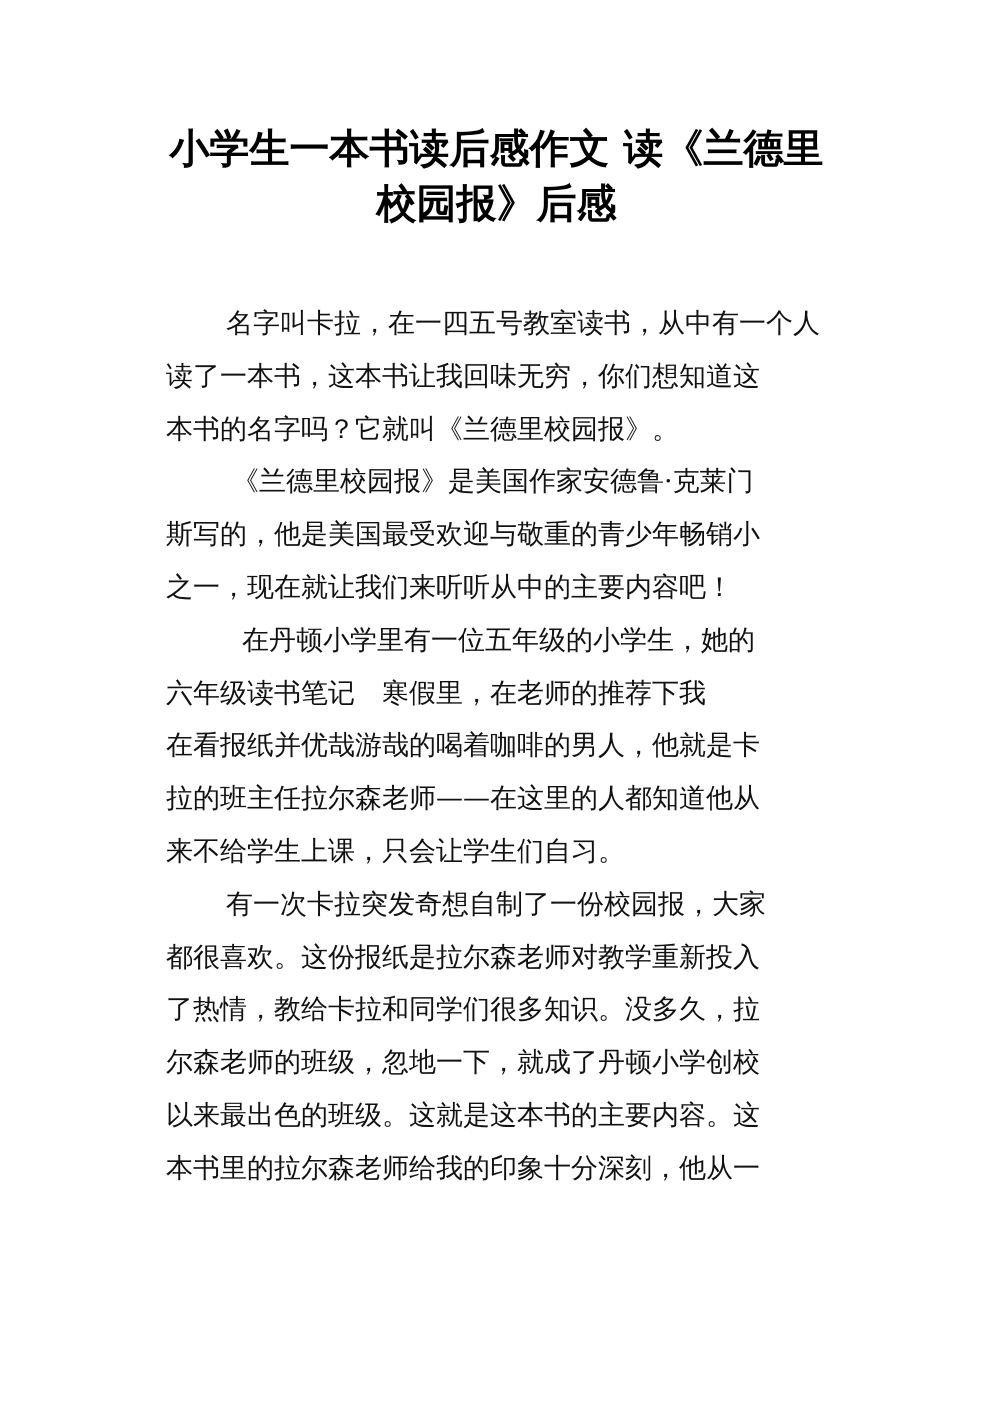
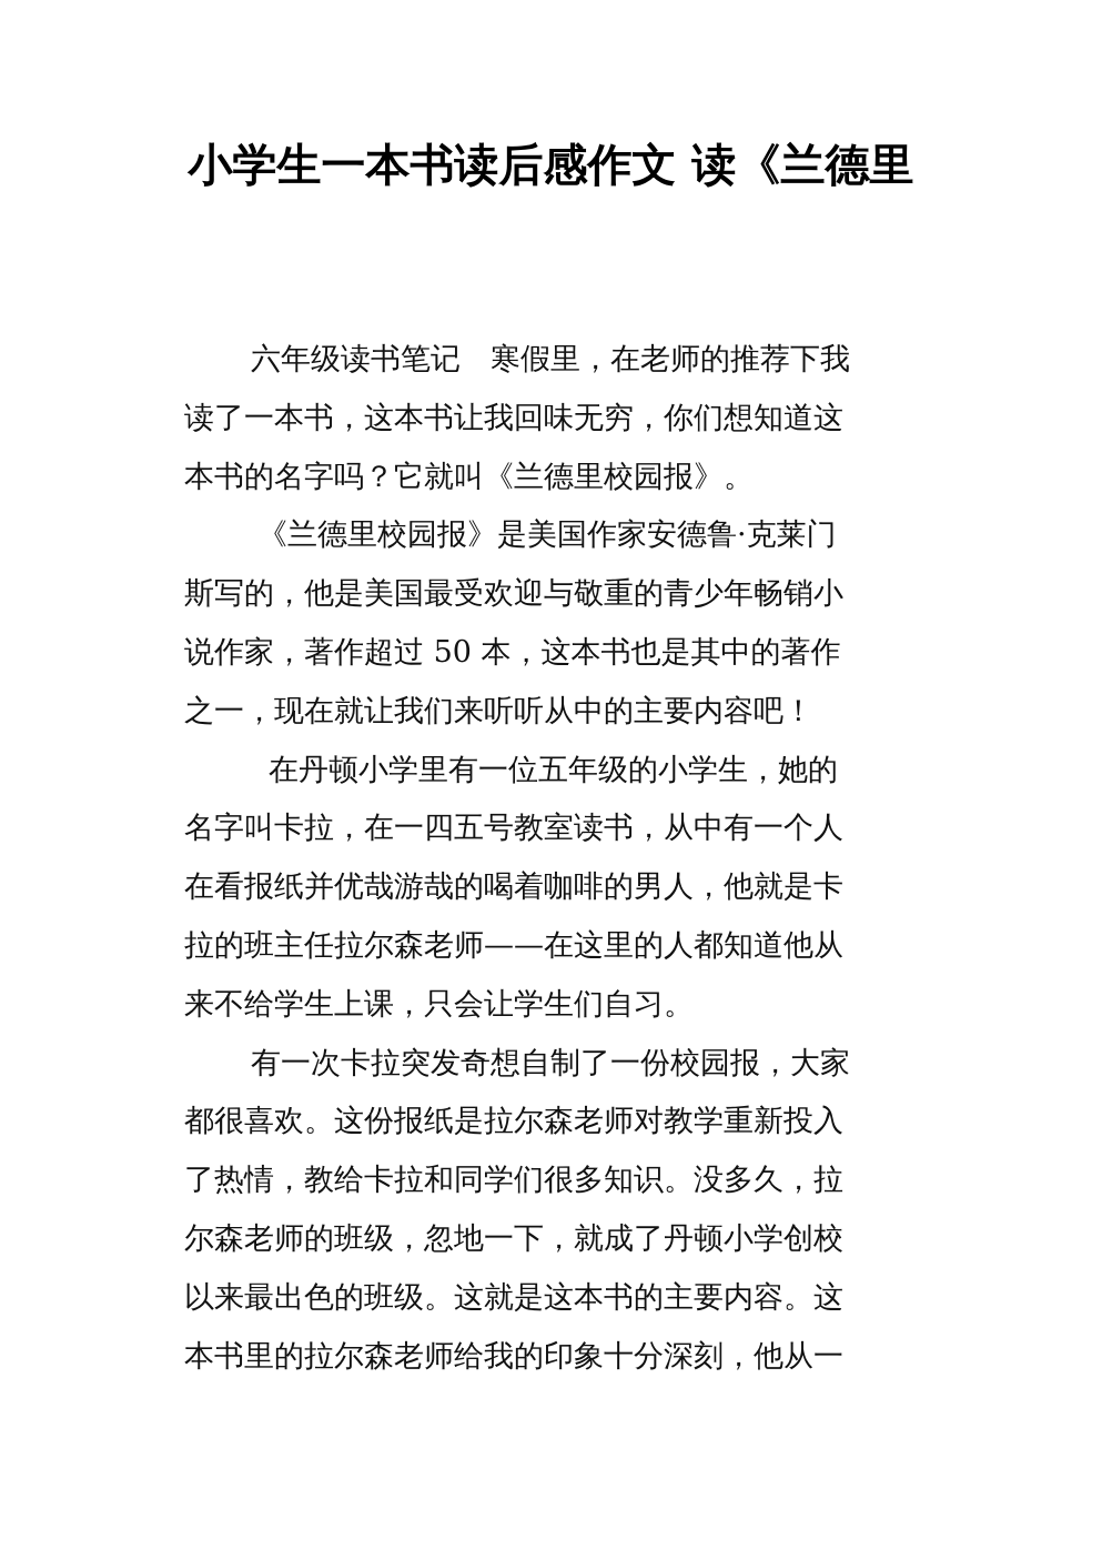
  小学生一本书读后感作文 读《兰德里
- 校园报》后感
- 名字叫卡拉，在一四五号教室读书，从中有一个人
+ 六年级读书笔记 寒假里，在老师的推荐下我
  读了一本书，这本书让我回味无穷，你们想知道这
  本书的名字吗？它就叫《兰德里校园报》。
  《兰德里校园报》是美国作家安德鲁·克莱门
  斯写的，他是美国最受欢迎与敬重的青少年畅销小
+ 说作家，著作超过 50 本，这本书也是其中的著作
  之一，现在就让我们来听听从中的主要内容吧！
  在丹顿小学里有一位五年级的小学生，她的
- 六年级读书笔记 寒假里，在老师的推荐下我
+ 名字叫卡拉，在一四五号教室读书，从中有一个人
  在看报纸并优哉游哉的喝着咖啡的男人，他就是卡
  拉的班主任拉尔森老师——在这里的人都知道他从
  来不给学生上课，只会让学生们自习。
  有一次卡拉突发奇想自制了一份校园报，大家
  都很喜欢。这份报纸是拉尔森老师对教学重新投入
  了热情，教给卡拉和同学们很多知识。没多久，拉
  尔森老师的班级，忽地一下，就成了丹顿小学创校
  以来最出色的班级。这就是这本书的主要内容。这
  本书里的拉尔森老师给我的印象十分深刻，他从一
